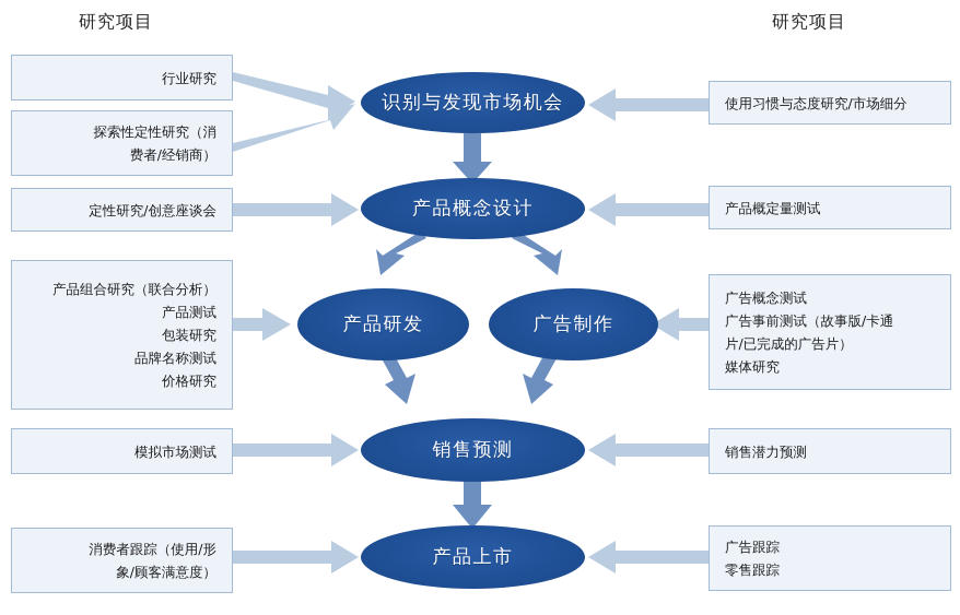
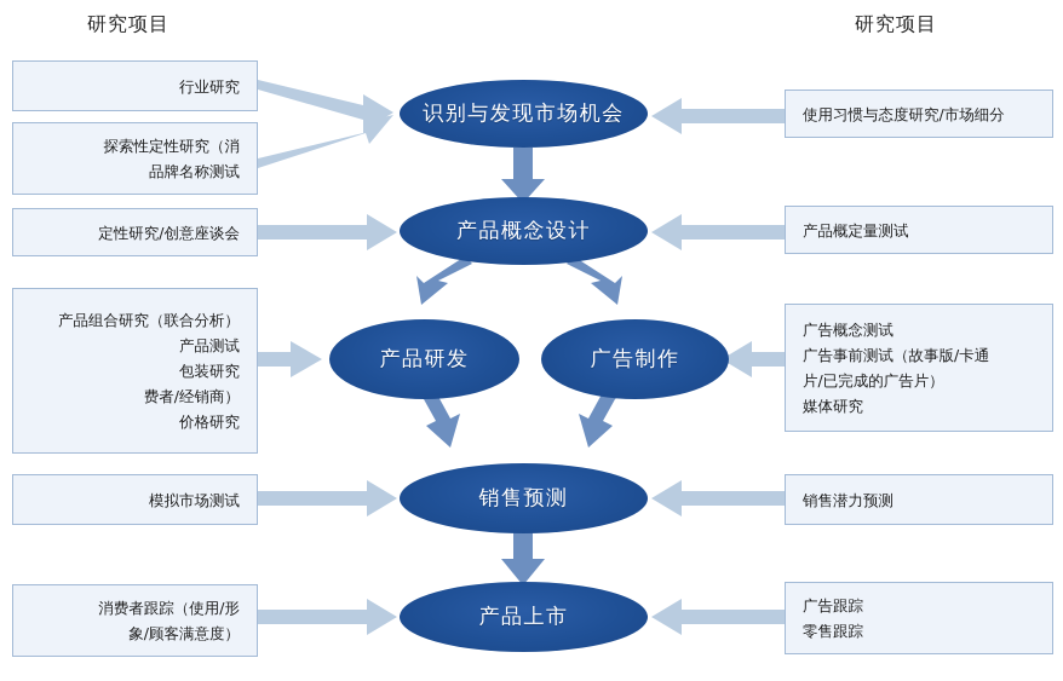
  研究项目
  研究项目
  行业研究
  探索性定性研究（消
- 费者/经销商）
+ 品牌名称测试
  定性研究/创意座谈会
  产品组合研究（联合分析）
  产品测试
  包装研究
- 品牌名称测试
+ 费者/经销商）
  价格研究
  模拟市场测试
  消费者跟踪（使用/形
  象/顾客满意度）
  使用习惯与态度研究/市场细分
  产品概定量测试
  广告概念测试
  广告事前测试（故事版/卡通
  片/已完成的广告片）
  媒体研究
  销售潜力预测
  广告跟踪
  零售跟踪
  识别与发现市场机会
  产品概念设计
  产品研发
  广告制作
  销售预测
  产品上市
